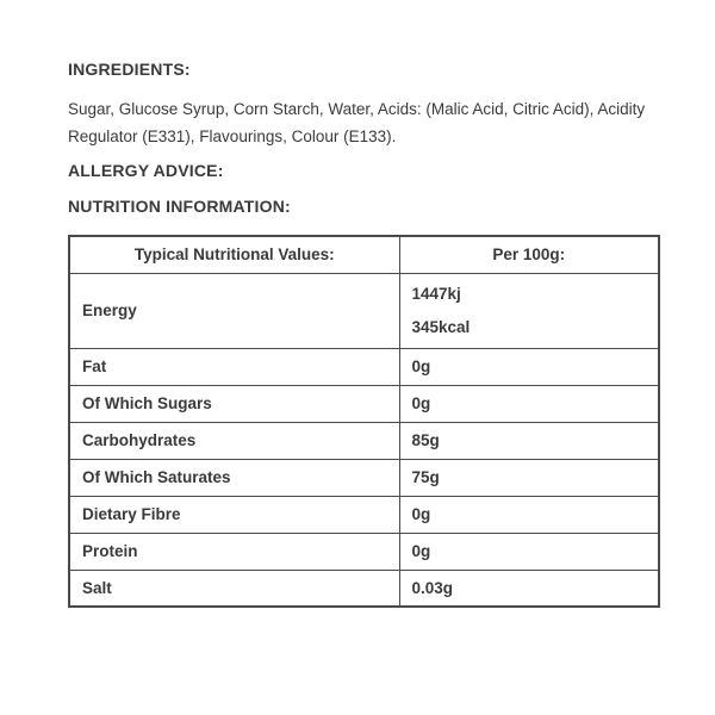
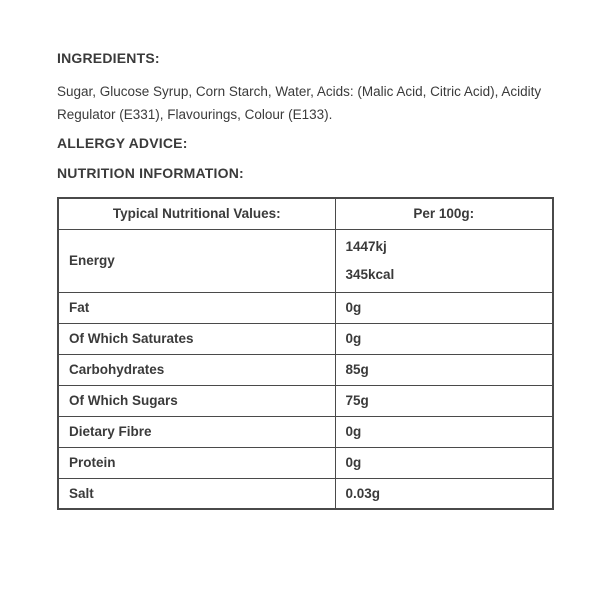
  INGREDIENTS:
  Sugar, Glucose Syrup, Corn Starch, Water, Acids: (Malic Acid, Citric Acid), Acidity Regulator (E331), Flavourings, Colour (E133).
  ALLERGY ADVICE:
  NUTRITION INFORMATION:
  Typical Nutritional Values:	Per 100g:
  Energy	1447kj 345kcal
  Fat	0g
- Of Which Sugars	0g
+ Of Which Saturates	0g
  Carbohydrates	85g
- Of Which Saturates	75g
+ Of Which Sugars	75g
  Dietary Fibre	0g
  Protein	0g
  Salt	0.03g
